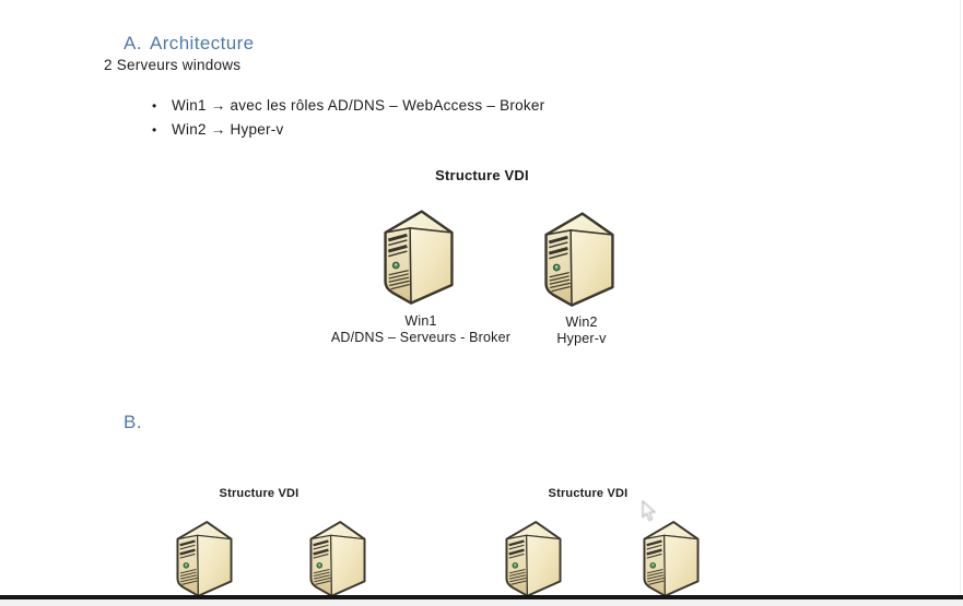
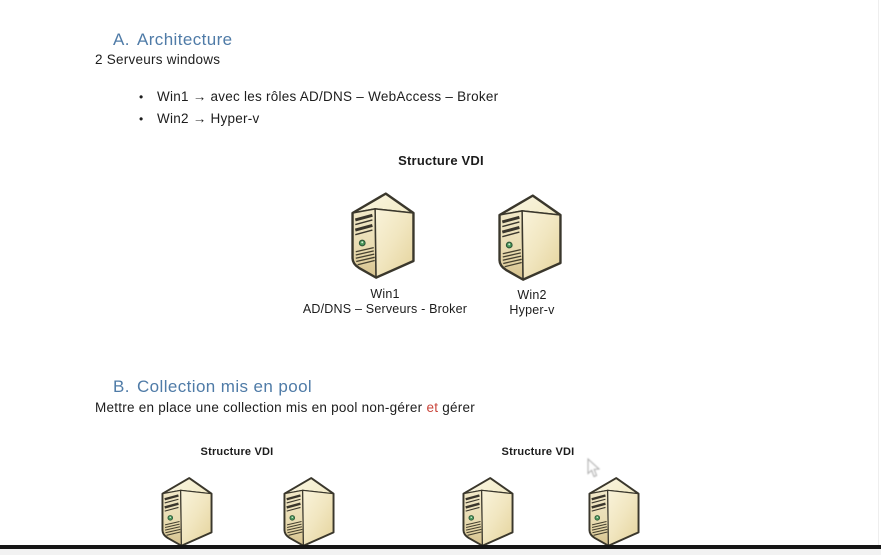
  A.
  Architecture
  2 Serveurs windows
  •
  Win1 → avec les rôles AD/DNS – WebAccess – Broker
  •
  Win2 → Hyper-v
  Structure VDI
  Win1
  AD/DNS – Serveurs - Broker
  Win2
  Hyper-v
  B.
+ Collection mis en pool
+ Mettre en place une collection mis en pool non-gérer et gérer
  Structure VDI
  Structure VDI
